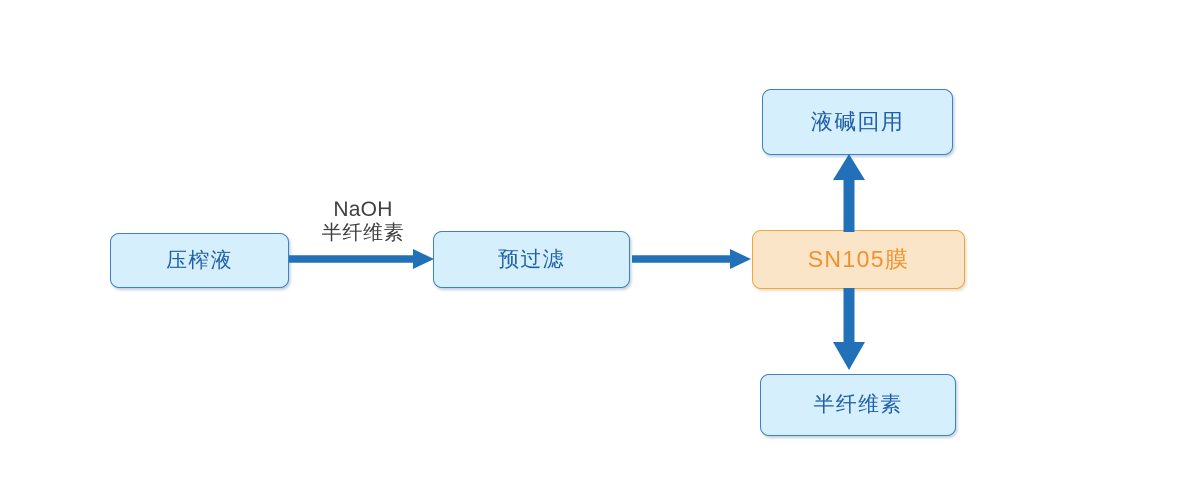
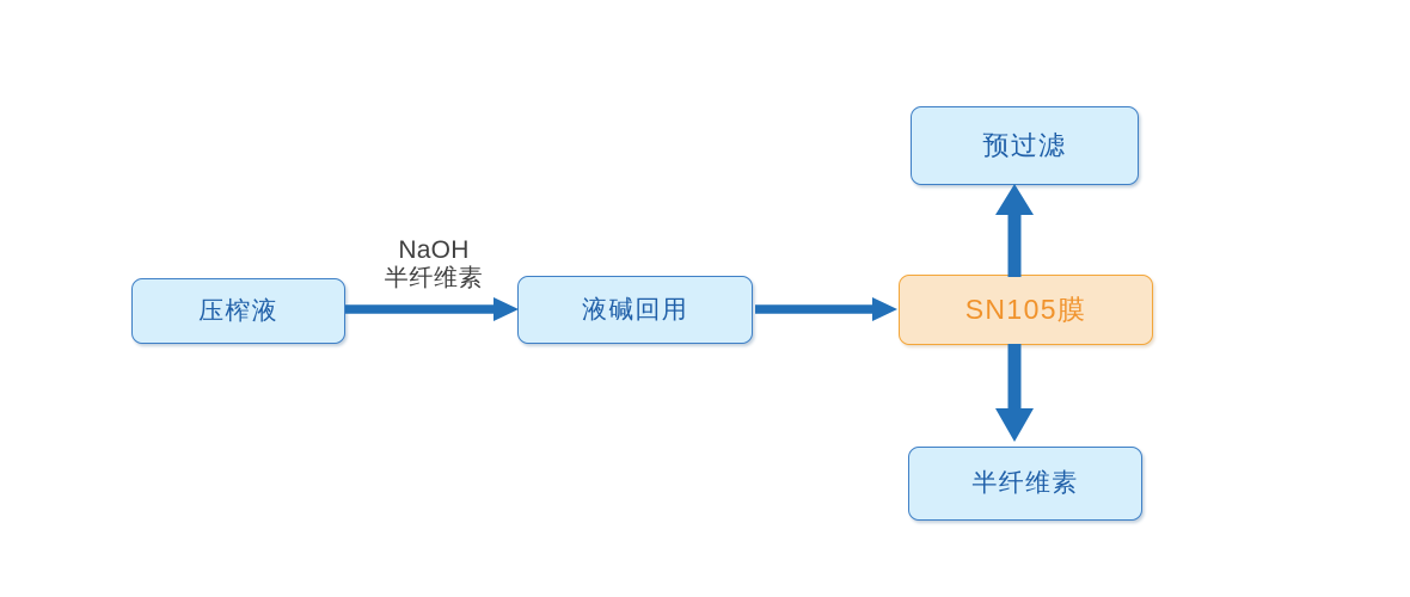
  压榨液
- 预过滤
+ 液碱回用
  SN105膜
- 液碱回用
+ 预过滤
  半纤维素
  NaOH
  半纤维素
